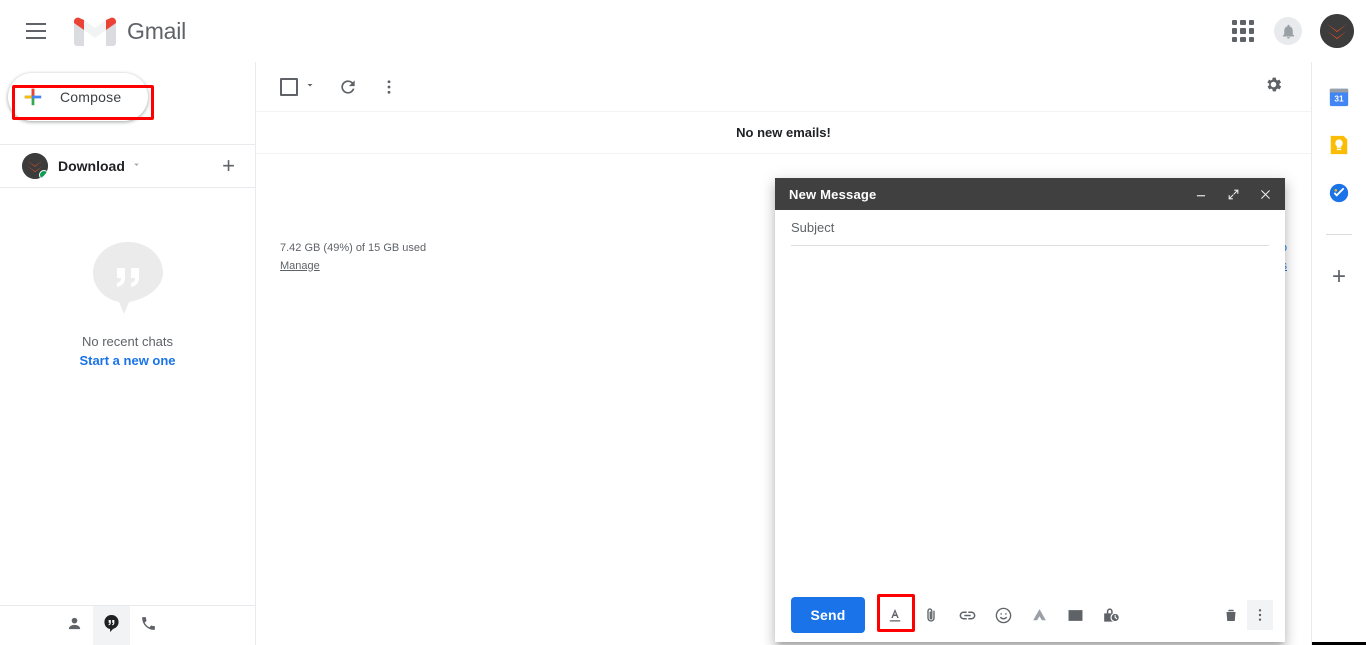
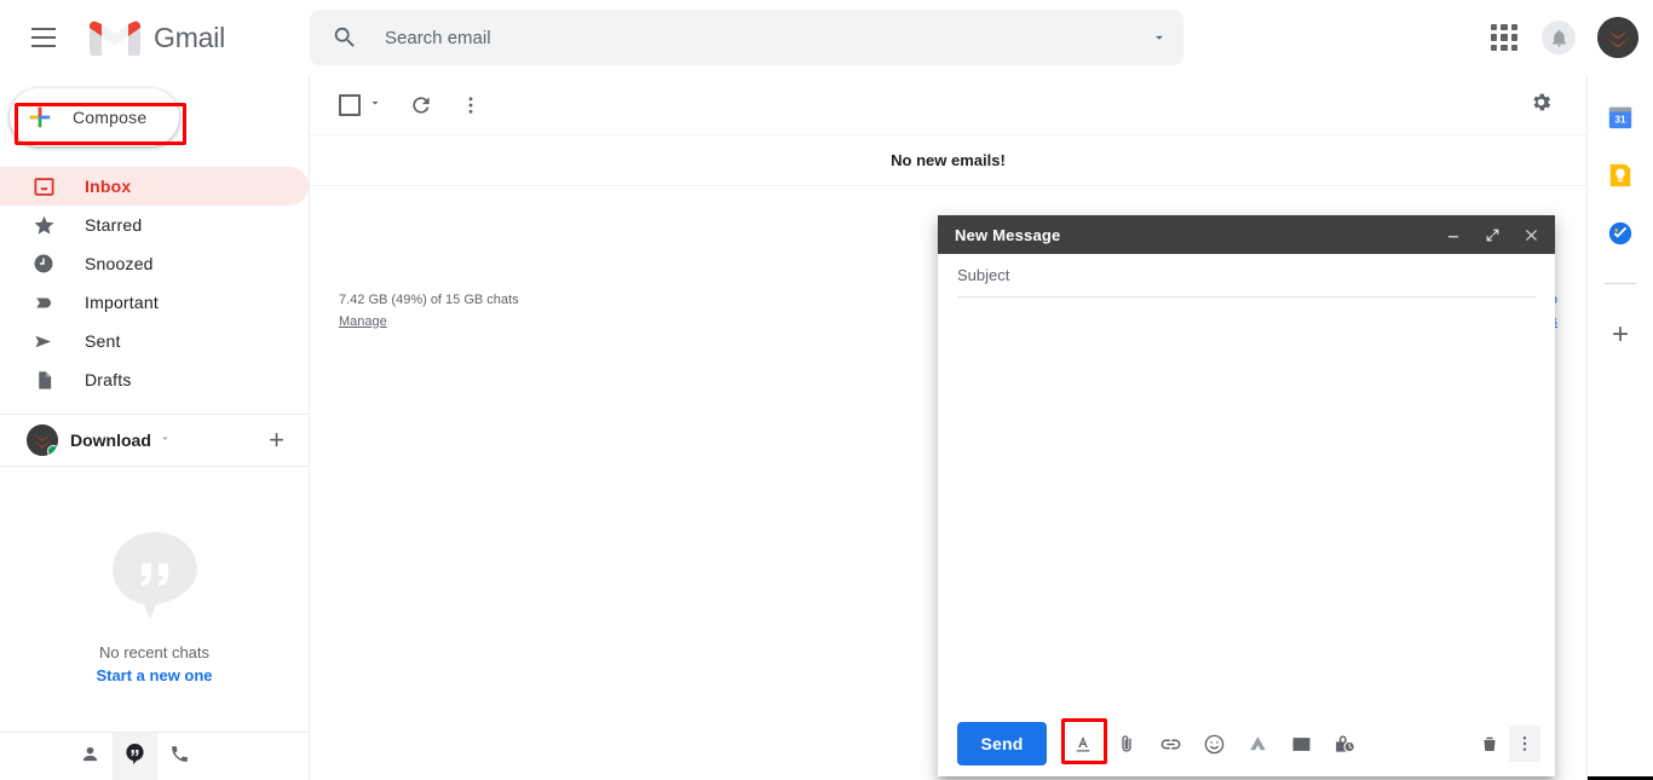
  Gmail
+ Search email
  Compose
+ Inbox
+ Starred
+ Snoozed
+ Important
+ Sent
+ Drafts
  Download
  +
  No recent chats
  Start a new one
  No new emails!
- 7.42 GB (49%) of 15 GB used
+ 7.42 GB (49%) of 15 GB chats
  Manage
  31
  +
  New Message
  Subject
  Send
